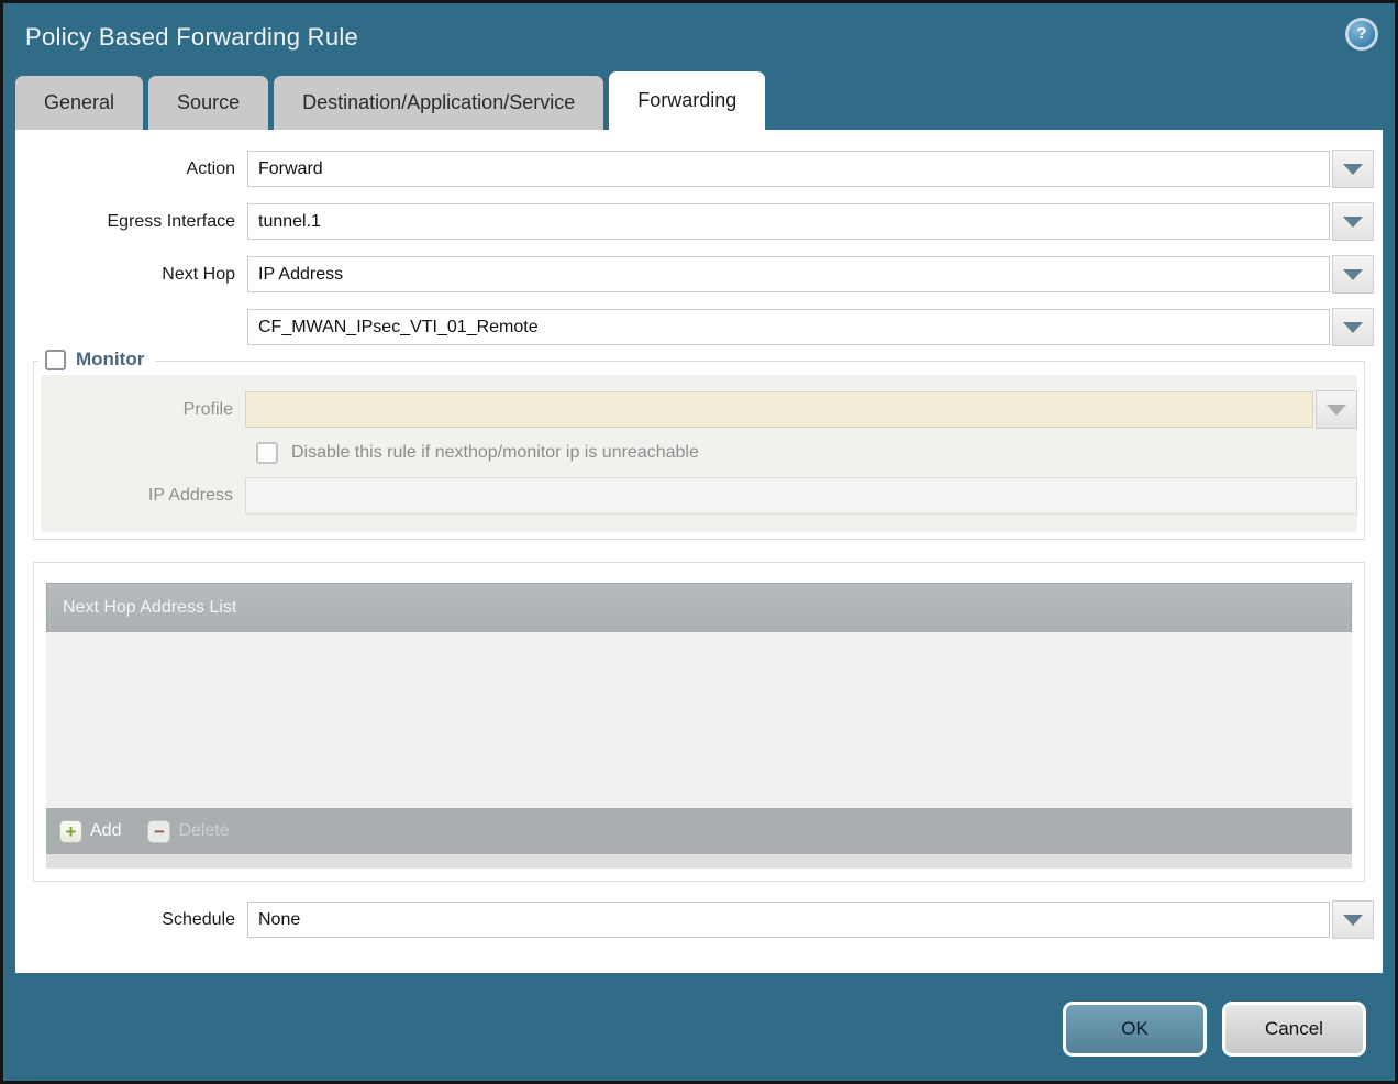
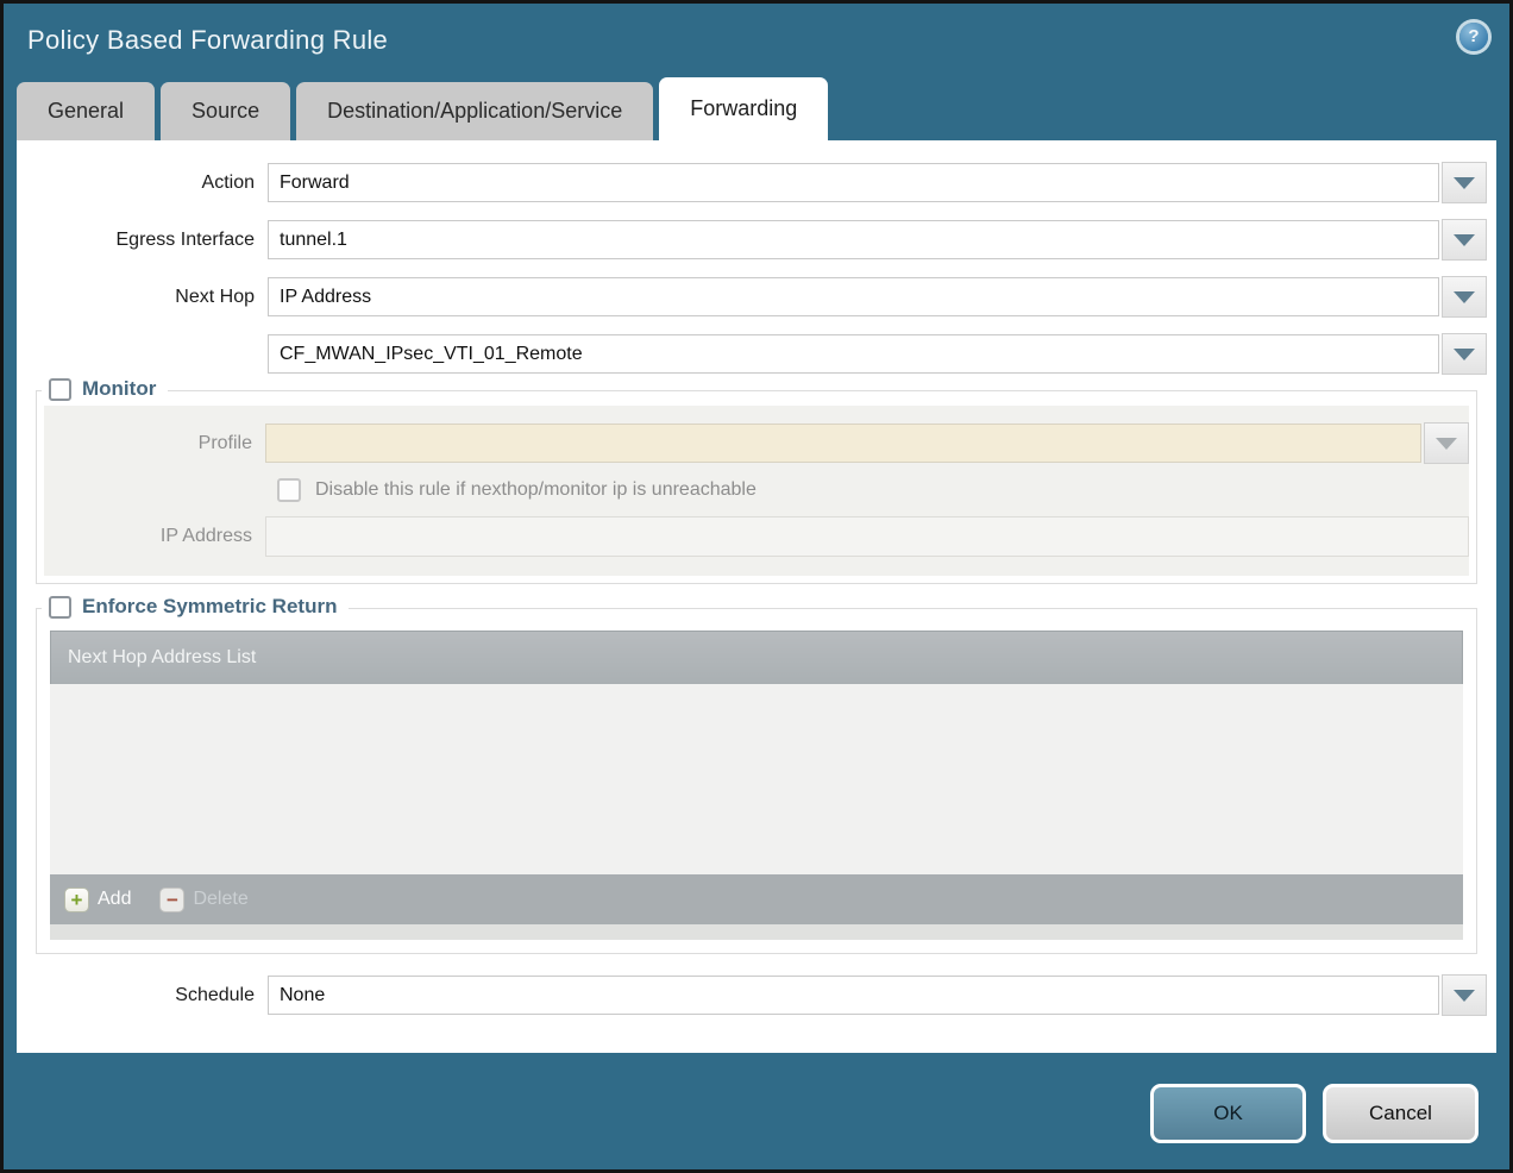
  Policy Based Forwarding Rule
  ?
  General
  Source
  Destination/Application/Service
  Forwarding
  Action
  Forward
  Egress Interface
  tunnel.1
  Next Hop
  IP Address
  CF_MWAN_IPsec_VTI_01_Remote
  Monitor
  Profile
  Disable this rule if nexthop/monitor ip is unreachable
  IP Address
+ Enforce Symmetric Return
  Next Hop Address List
  +
  Add
  −
  Delete
  Schedule
  None
  OK
  Cancel
